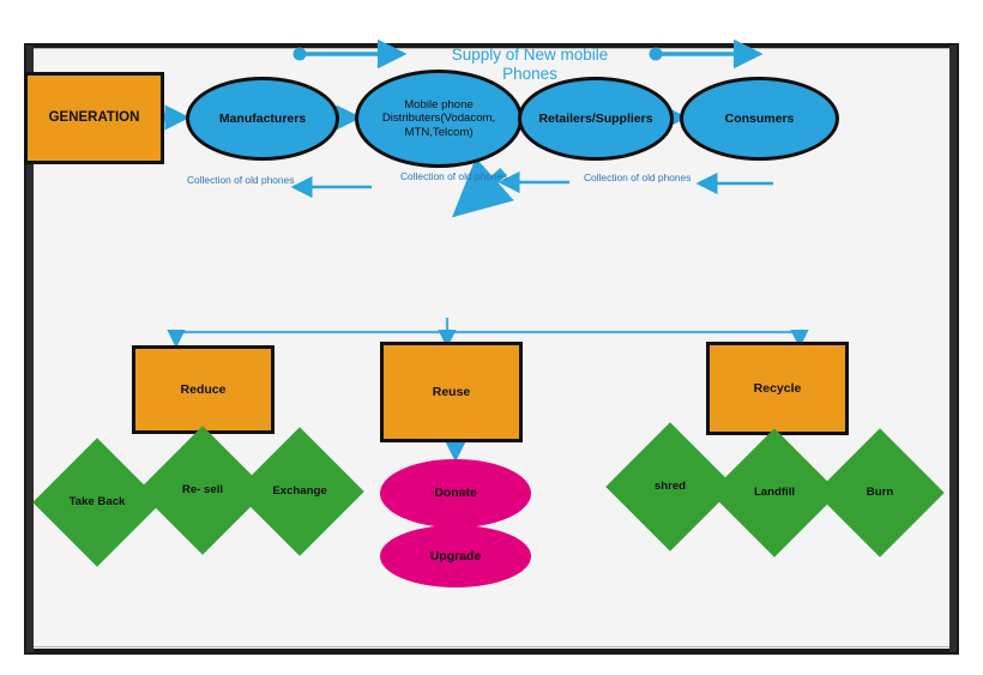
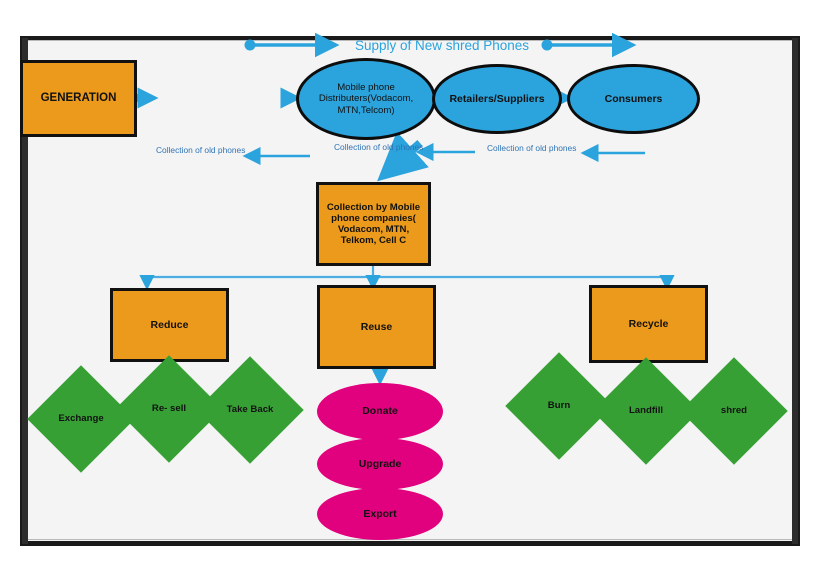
- Supply of New mobile Phones
+ Supply of New shred Phones
  GENERATION
- Manufacturers
  Mobile phone Distributers(Vodacom, MTN,Telcom)
  Retailers/Suppliers
  Consumers
  Collection of old phones
  Collection of old phones
  Collection of old phones
+ Collection by Mobile
+ phone companies(
+ Vodacom, MTN,
+ Telkom, Cell C
  Reduce
  Reuse
  Recycle
- Take Back
+ Exchange
  Re- sell
- Exchange
+ Take Back
  Donate
  Upgrade
+ Export
- shred
+ Burn
  Landfill
- Burn
+ shred
